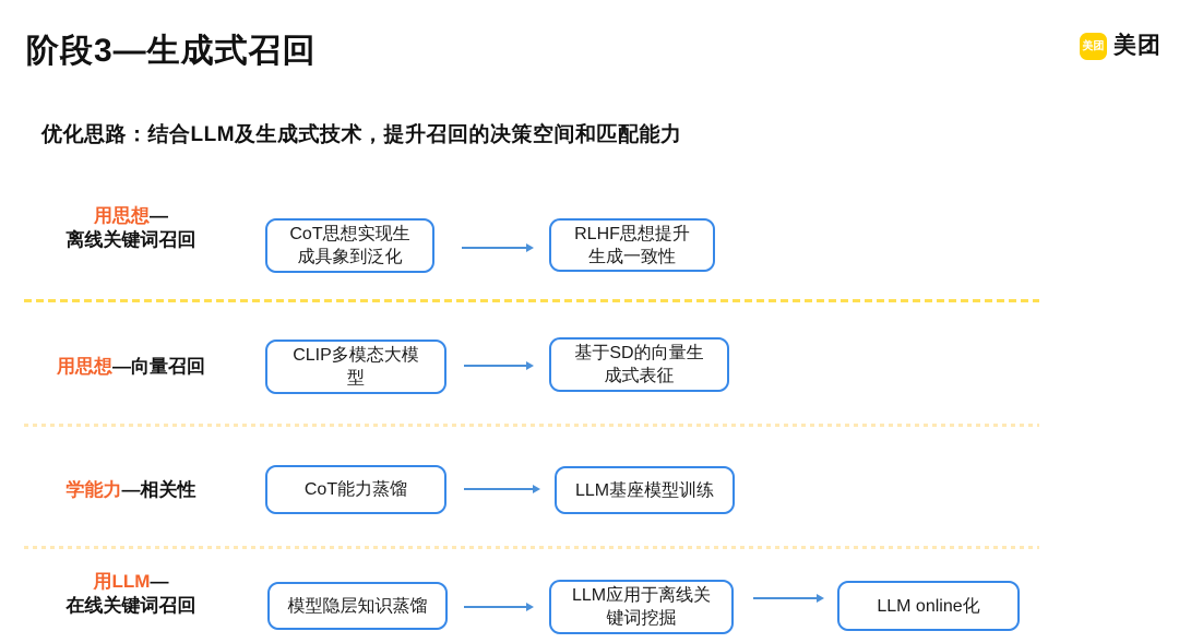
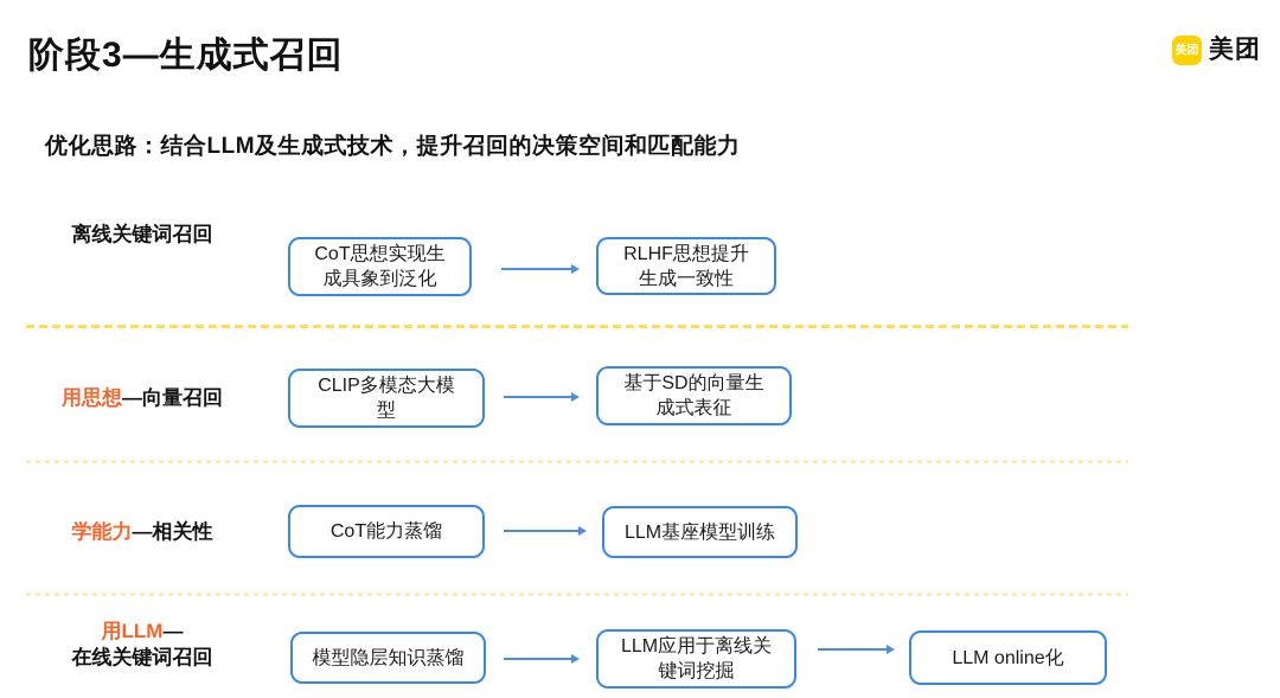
  阶段3—生成式召回
  美团
  美团
  优化思路：结合LLM及生成式技术，提升召回的决策空间和匹配能力
- 用思想—
  离线关键词召回
  CoT思想实现生
  成具象到泛化
  RLHF思想提升
  生成一致性
  用思想—向量召回
  CLIP多模态大模
  型
  基于SD的向量生
  成式表征
  学能力—相关性
  CoT能力蒸馏
  LLM基座模型训练
  用LLM—
  在线关键词召回
  模型隐层知识蒸馏
  LLM应用于离线关
  键词挖掘
  LLM online化
